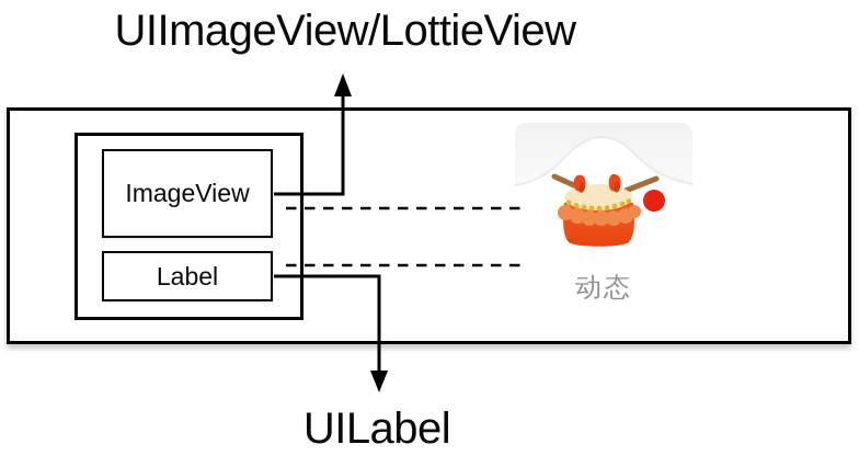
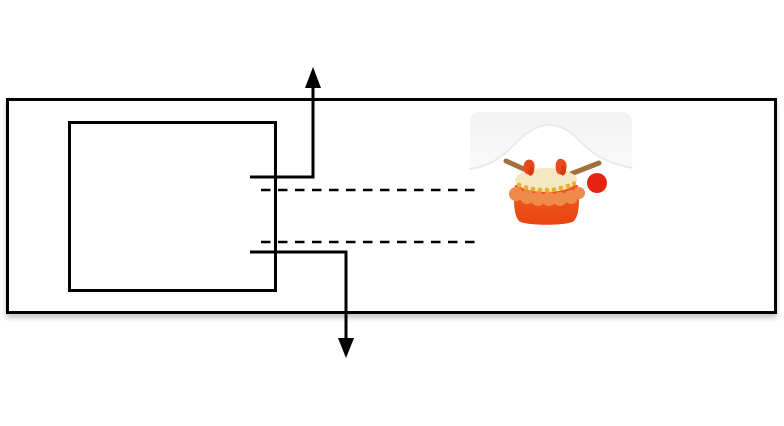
- UIImageView/LottieView
- ImageView
- Label
- 动态
- UILabel
